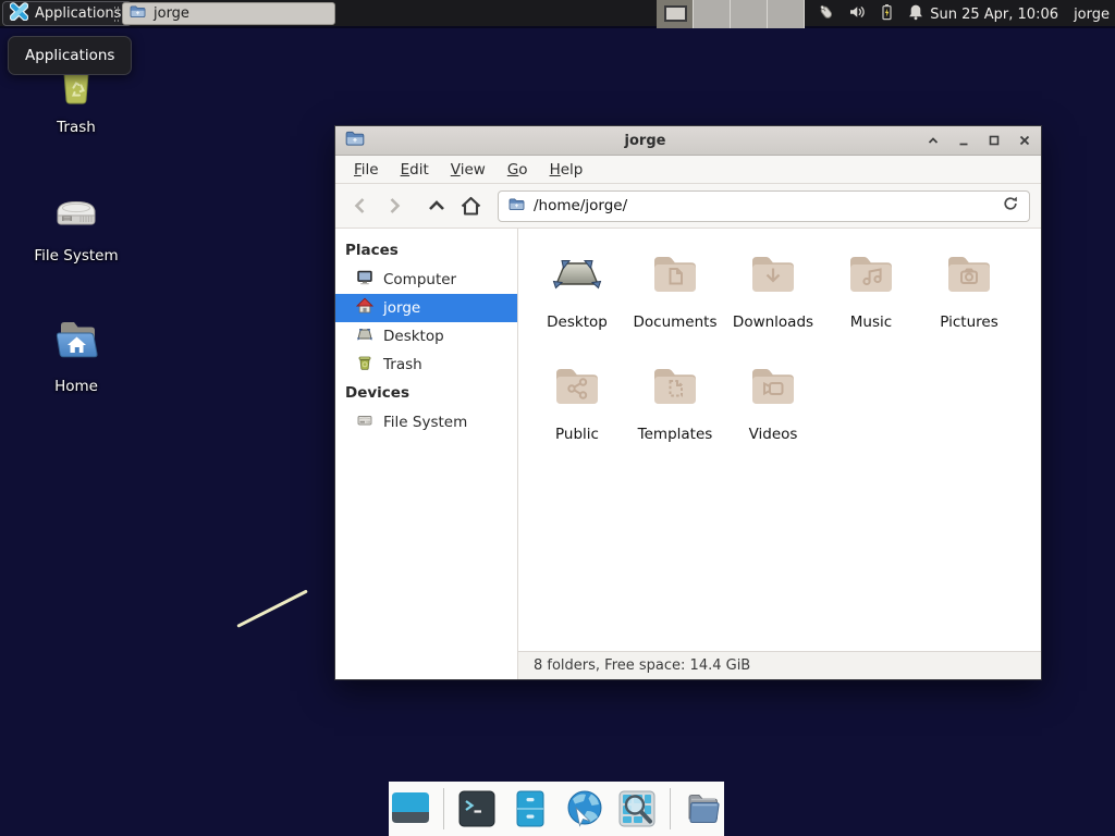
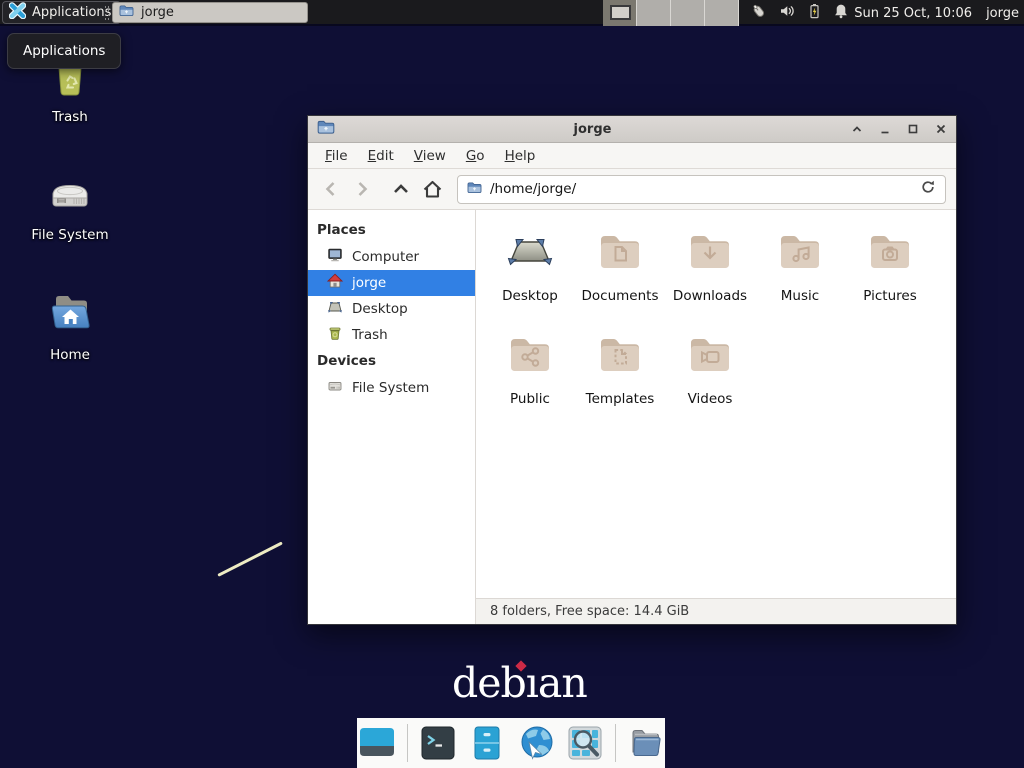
  Application
  jorge
- Sun 25 Apr, 10:06
+ Sun 25 Oct, 10:06
  jorge
  Applications
  Trash
  File System
  Home
  jorge
  File
  Edit
  View
  Go
  Help
  /home/jorge/
  Places
  Computer
  jorge
  Desktop
  Trash
  Devices
  File System
  Desktop
  Documents
  Downloads
  Music
  Pictures
  Public
  Templates
  Videos
  8 folders, Free space: 14.4 GiB
+ deb
+ ı
+ an
